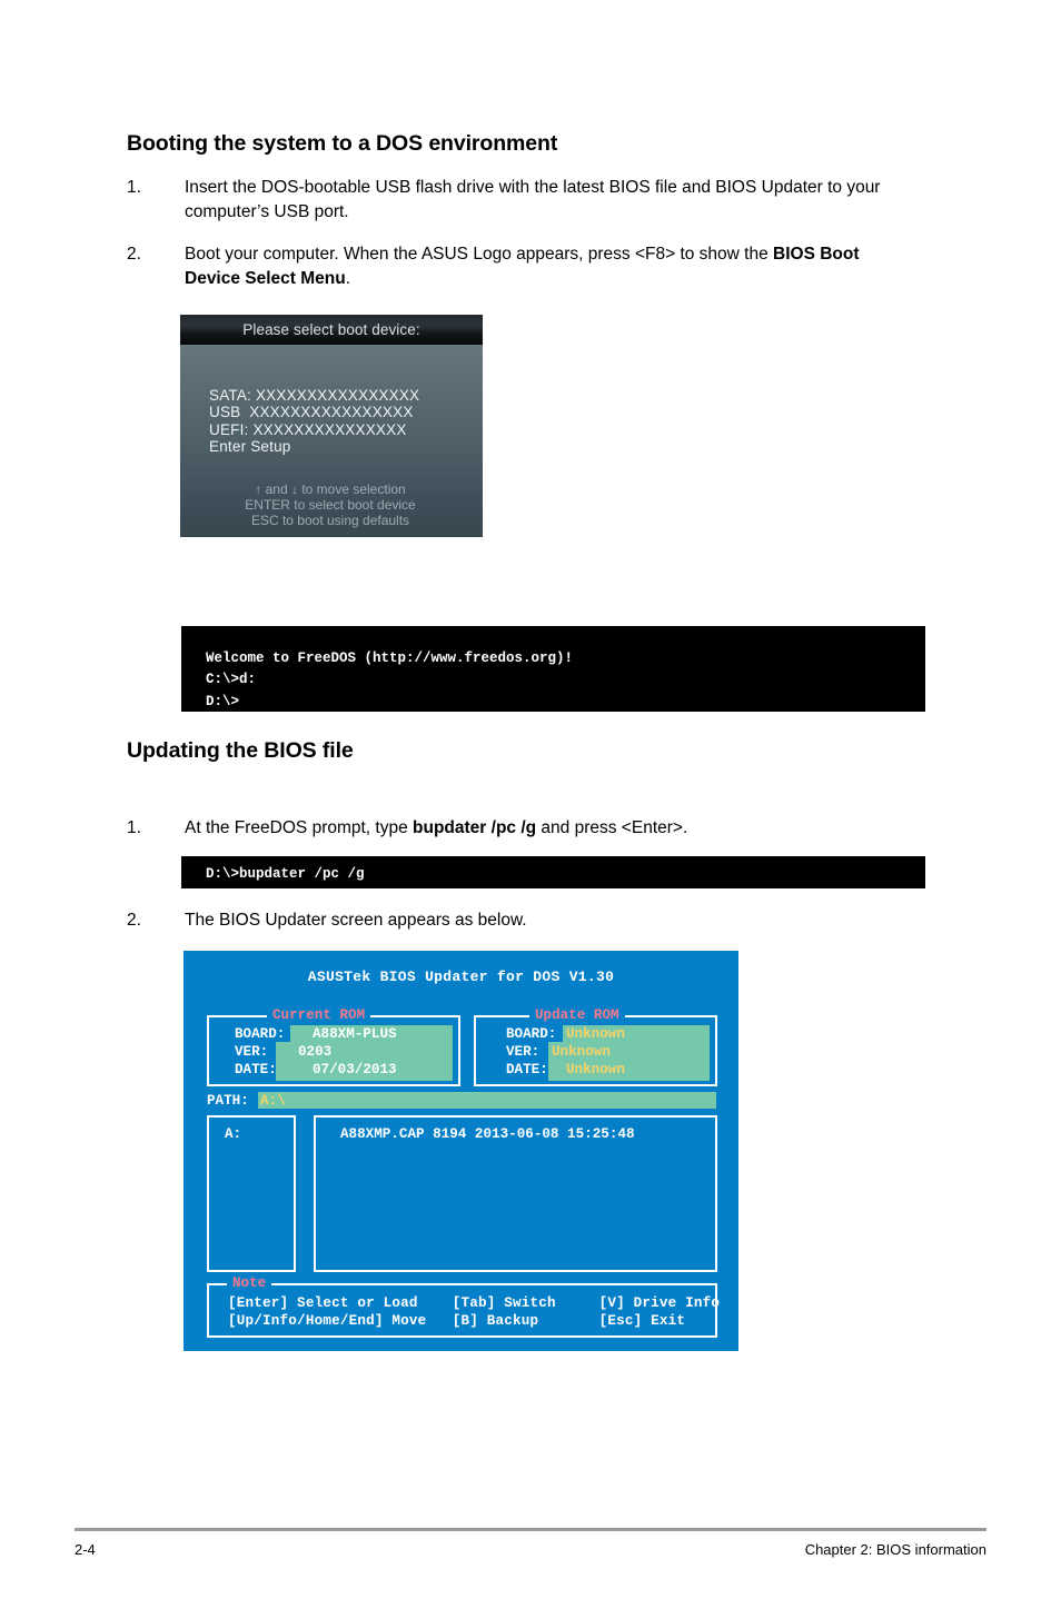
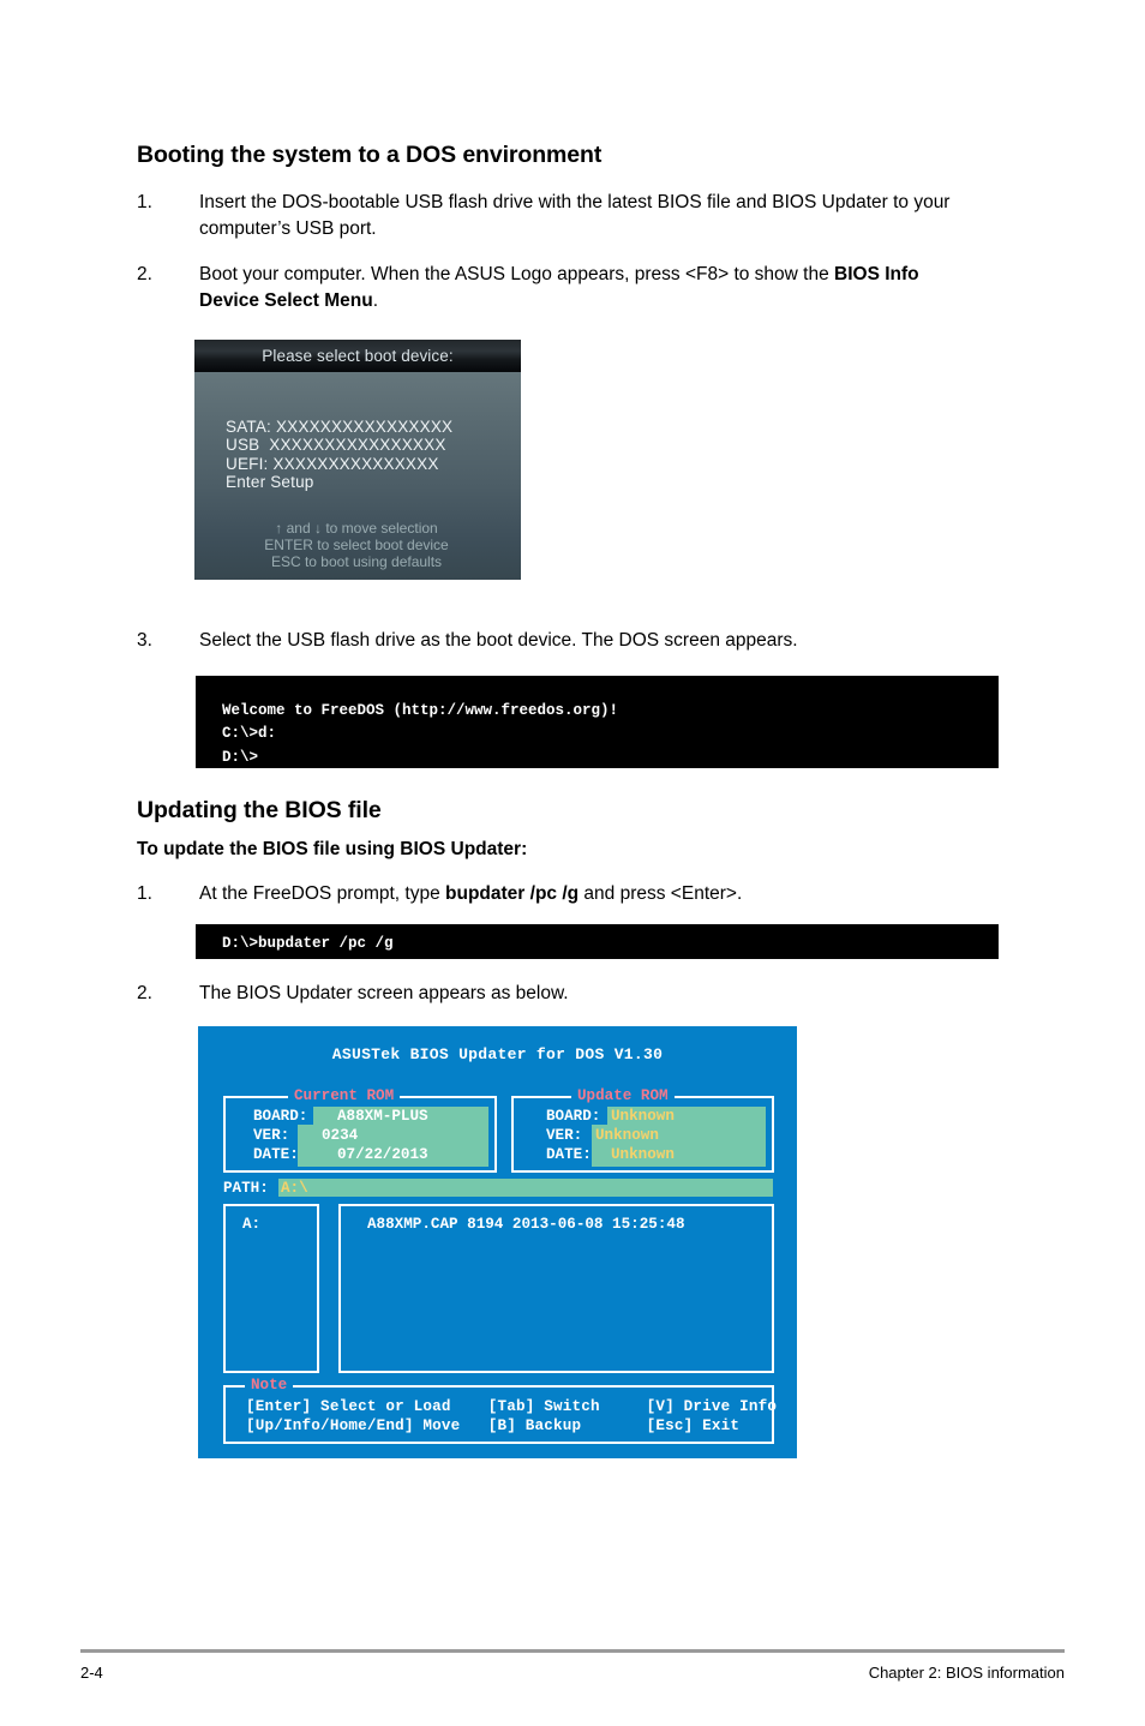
  Booting the system to a DOS environment
  1.
  Insert the DOS-bootable USB flash drive with the latest BIOS file and BIOS Updater to your computer’s USB port.
  2.
- Boot your computer. When the ASUS Logo appears, press <F8> to show the BIOS Boot Device Select Menu.
+ Boot your computer. When the ASUS Logo appears, press <F8> to show the BIOS Info Device Select Menu.
  Please select boot device:
  SATA: XXXXXXXXXXXXXXXX
  USB XXXXXXXXXXXXXXXX
  UEFI: XXXXXXXXXXXXXXX
  Enter Setup
  ↑ and ↓ to move selection
  ENTER to select boot device
  ESC to boot using defaults
+ 3.
+ Select the USB flash drive as the boot device. The DOS screen appears.
  Welcome to FreeDOS (http://www.freedos.org)!
  C:\>d:
  D:\>
  Updating the BIOS file
+ To update the BIOS file using BIOS Updater:
  1.
  At the FreeDOS prompt, type bupdater /pc /g and press <Enter>.
  D:\>bupdater /pc /g
  2.
  The BIOS Updater screen appears as below.
  ASUSTek BIOS Updater for DOS V1.30
  Current ROM
  BOARD:
  VER:
  DATE:
  A88XM-PLUS
- 0203
+ 0234
- 07/03/2013
+ 07/22/2013
  Update ROM
  BOARD:
  VER:
  DATE:
  Unknown
  Unknown
  Unknown
  PATH:
  A:\
  A:
  A88XMP.CAP 8194 2013-06-08 15:25:48
  Note
  [Enter] Select or Load [Tab] Switch [V] Drive Info
  [Up/Info/Home/End] Move [B] Backup [Esc] Exit
  2-4
  Chapter 2: BIOS information
